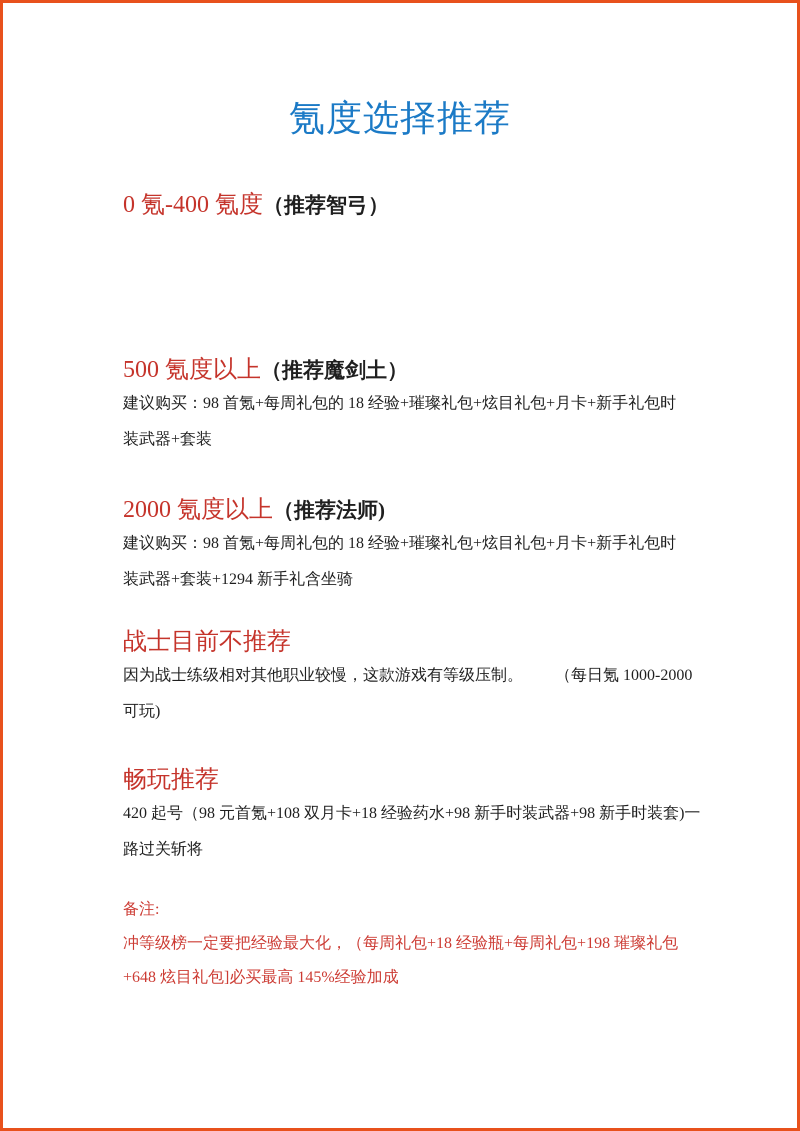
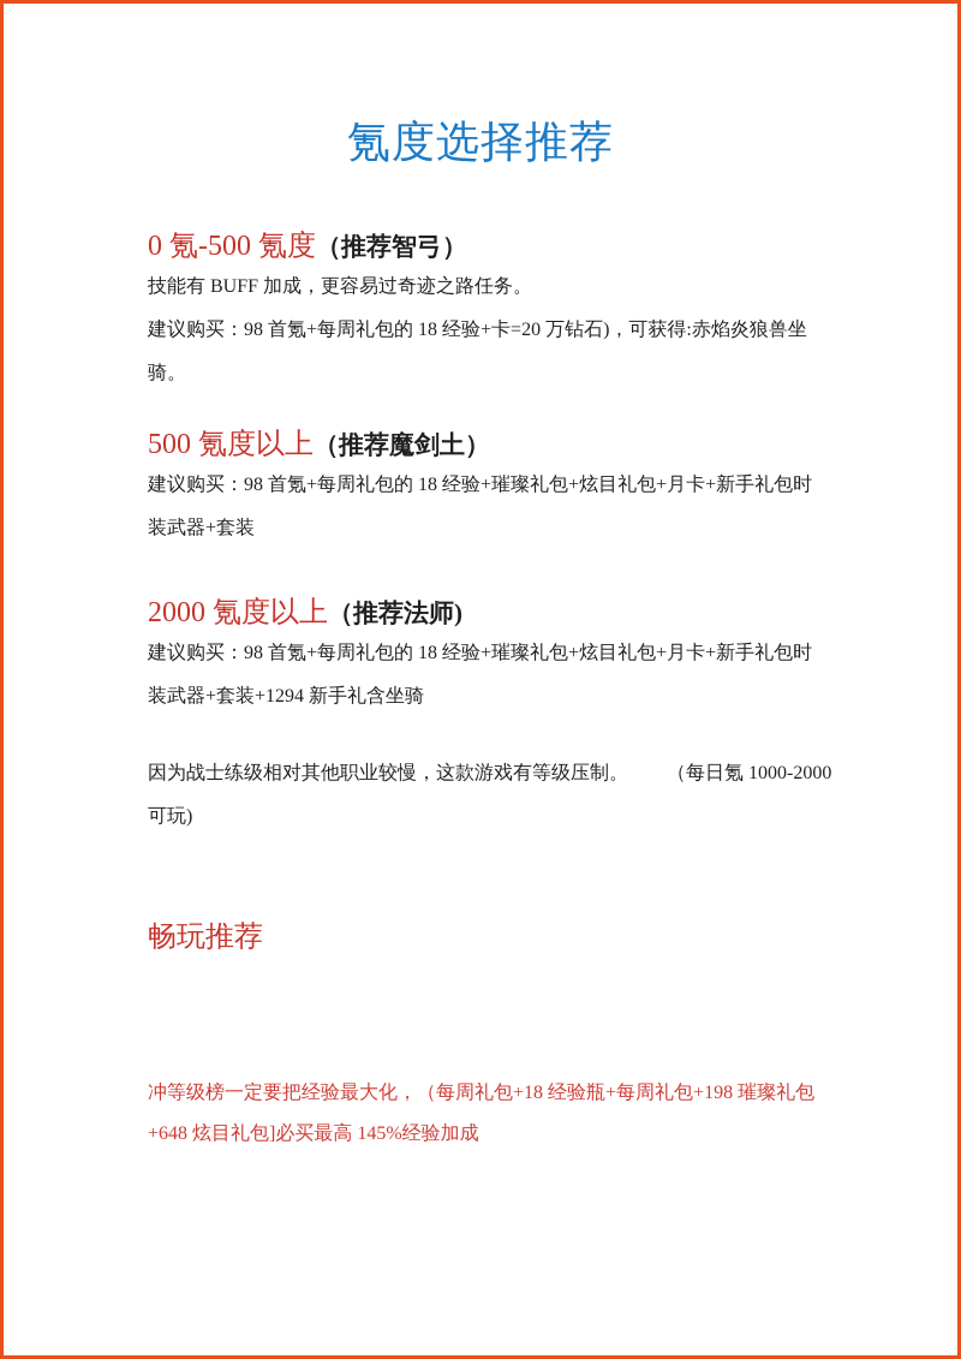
  氪度选择推荐
- 0 氪-400 氪度（推荐智弓）
+ 0 氪-500 氪度（推荐智弓）
+ 技能有 BUFF 加成，更容易过奇迹之路任务。
+ 建议购买：98 首氪+每周礼包的 18 经验+卡=20 万钻石)，可获得:赤焰炎狼兽坐
+ 骑。
  500 氪度以上（推荐魔剑土）
  建议购买：98 首氪+每周礼包的 18 经验+璀璨礼包+炫目礼包+月卡+新手礼包时
  装武器+套装
  2000 氪度以上（推荐法师)
  建议购买：98 首氪+每周礼包的 18 经验+璀璨礼包+炫目礼包+月卡+新手礼包时
  装武器+套装+1294 新手礼含坐骑
- 战士目前不推荐
  因为战士练级相对其他职业较慢，这款游戏有等级压制。 （每日氪 1000-2000
  可玩)
  畅玩推荐
- 420 起号（98 元首氪+108 双月卡+18 经验药水+98 新手时装武器+98 新手时装套)一
- 路过关斩将
- 备注:
  冲等级榜一定要把经验最大化，（每周礼包+18 经验瓶+每周礼包+198 璀璨礼包
  +648 炫目礼包]必买最高 145%经验加成
